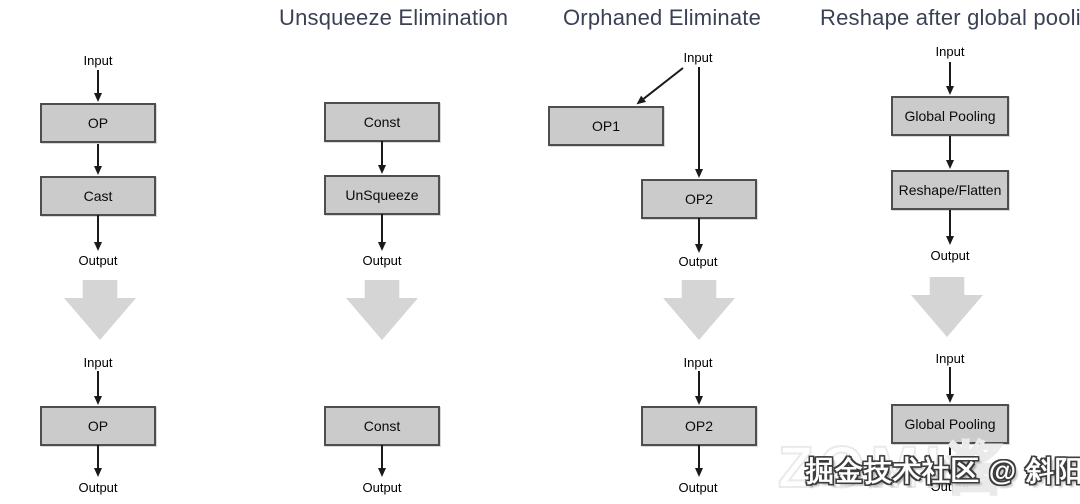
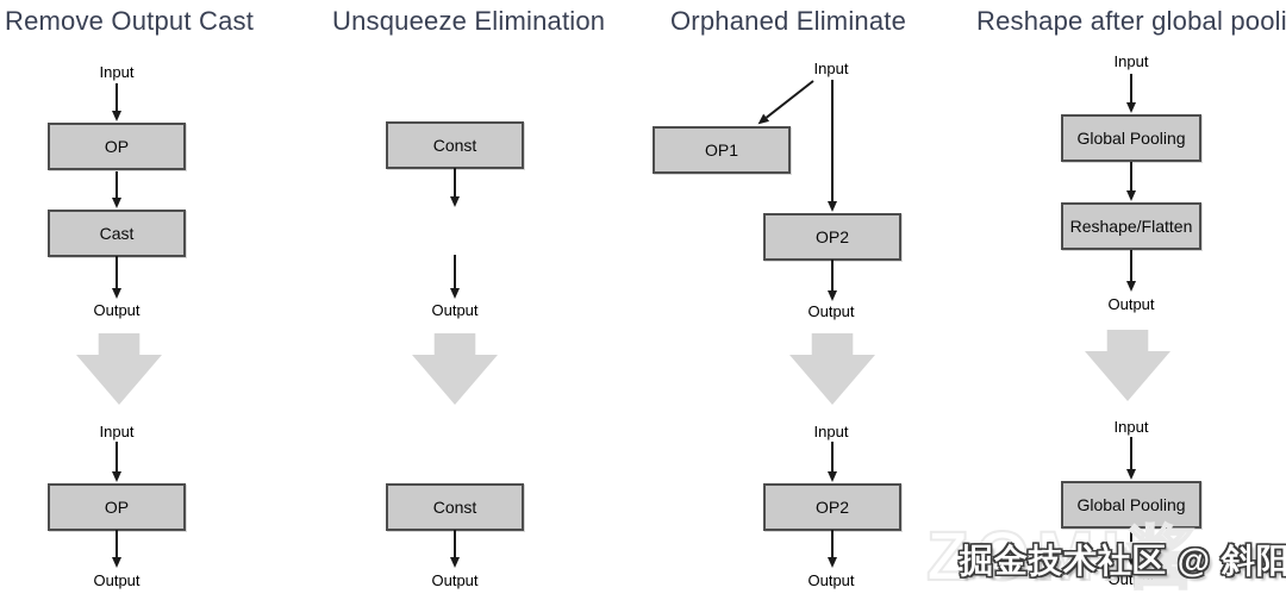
+ Remove Output Cast
  Unsqueeze Elimination
  Orphaned Eliminate
  Reshape after global pooli
  Input
  OP
  Cast
  Output
  Input
  OP
  Output
  Const
- UnSqueeze
  Output
  Const
  Output
  Input
  OP1
  OP2
  Output
  Input
  OP2
  Output
  Input
  Global Pooling
  Reshape/Flatten
  Output
  Input
  Global Pooling
  Output
  ZOMI酱
  掘金技术社区 @ 斜阳
